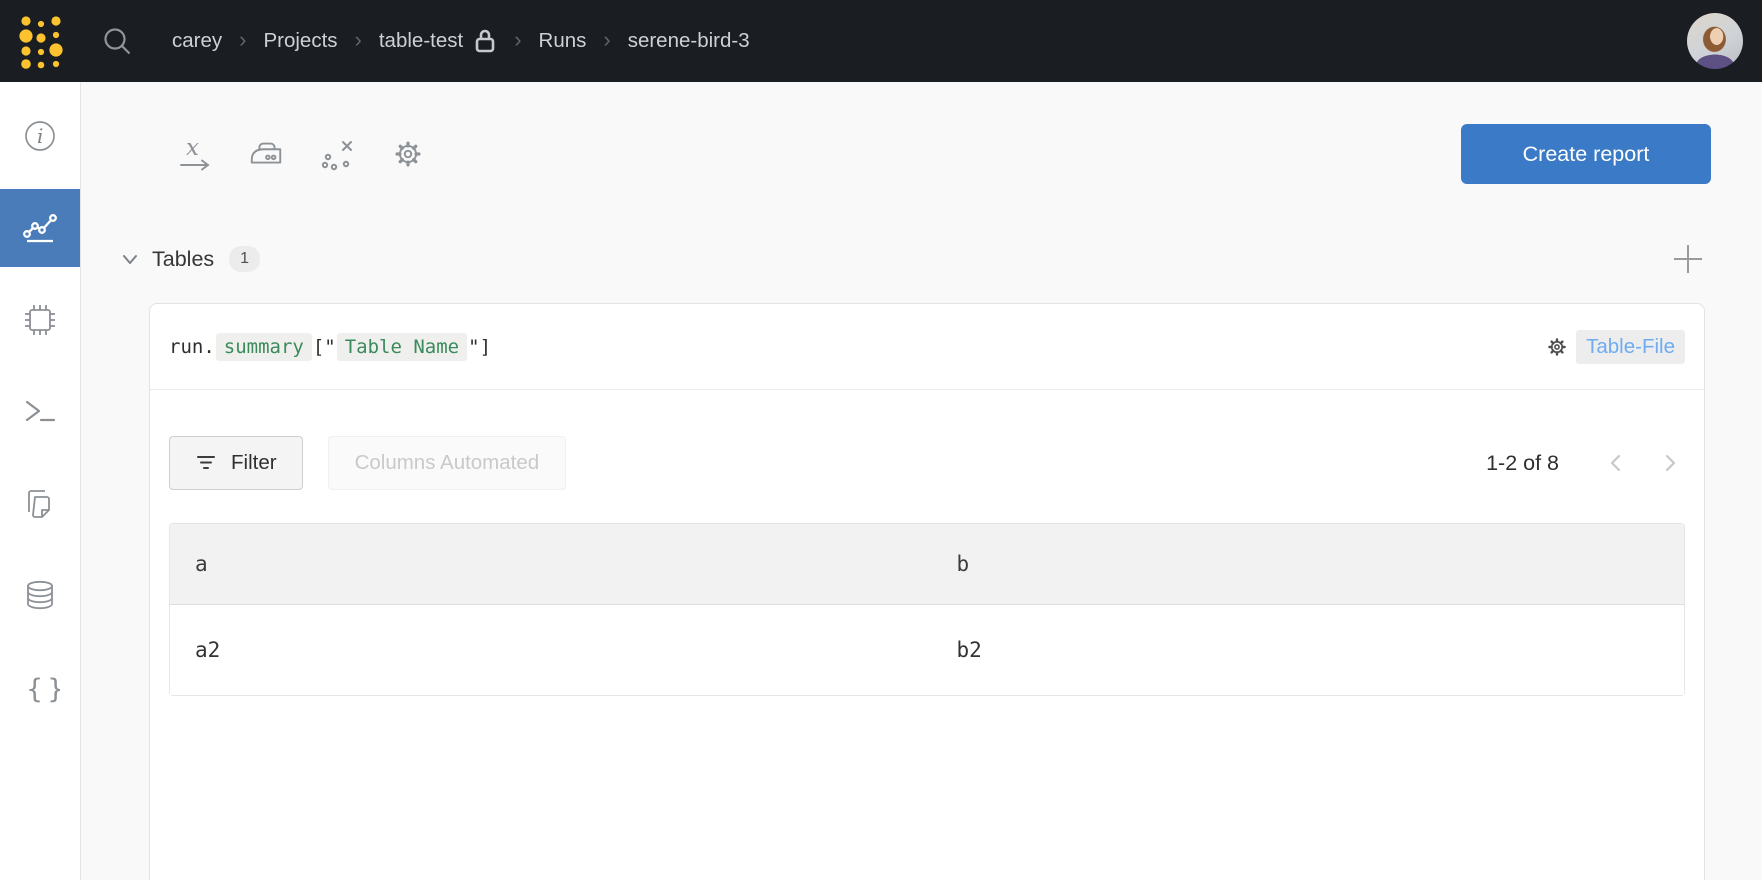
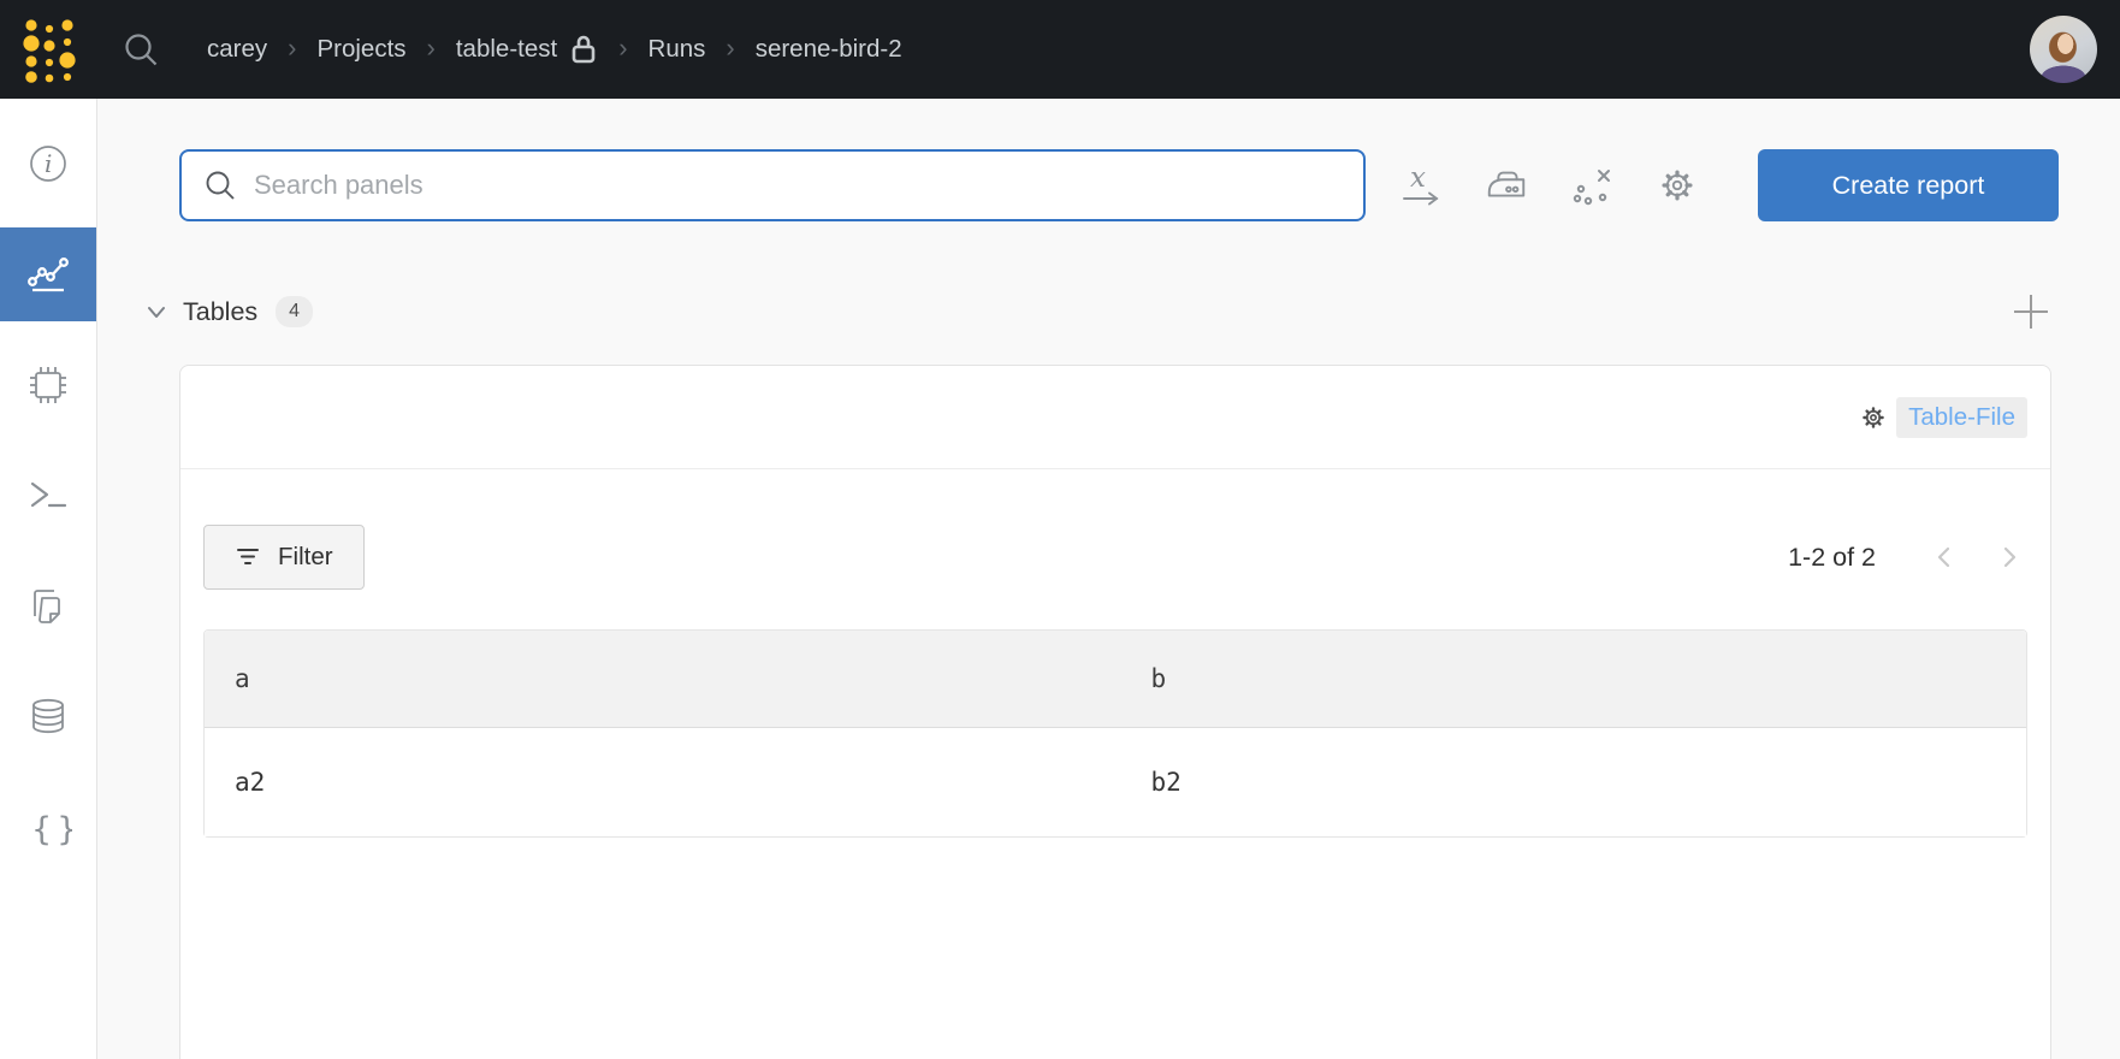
  carey
  ›
  Projects
  ›
  table-test
  ›
  Runs
  ›
- serene-bird-3
+ serene-bird-2
  i
  {}
+ Search panels
  x
  Create report
  Tables
- 1
+ 4
- run.
- summary
- ["
- Table Name
- "]
  Table-File
  Filter
- Columns Automated
- 1-2 of 8
+ 1-2 of 2
  a	b
  a2	b2
